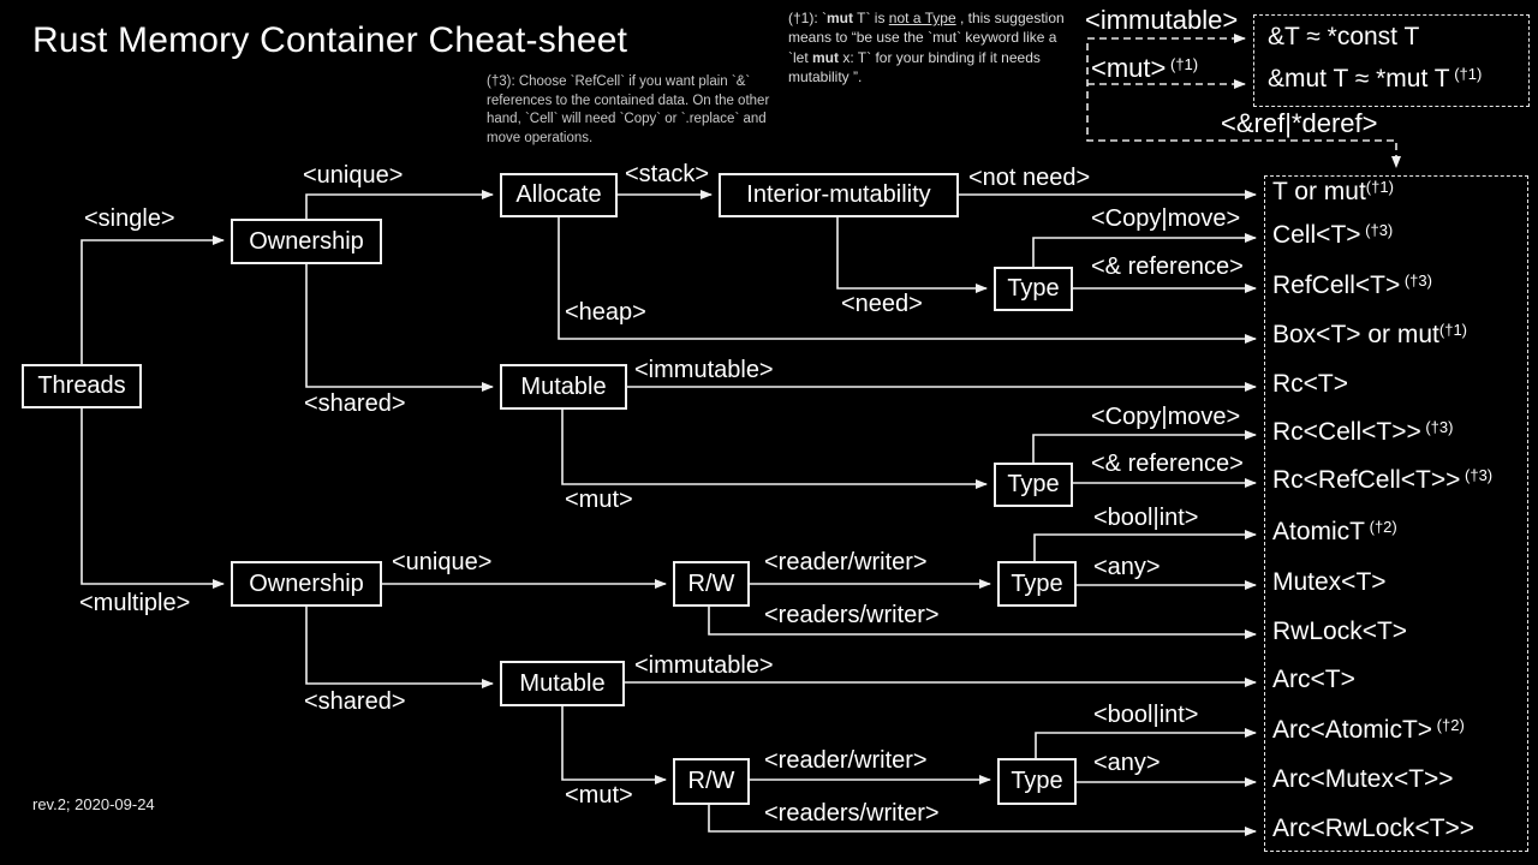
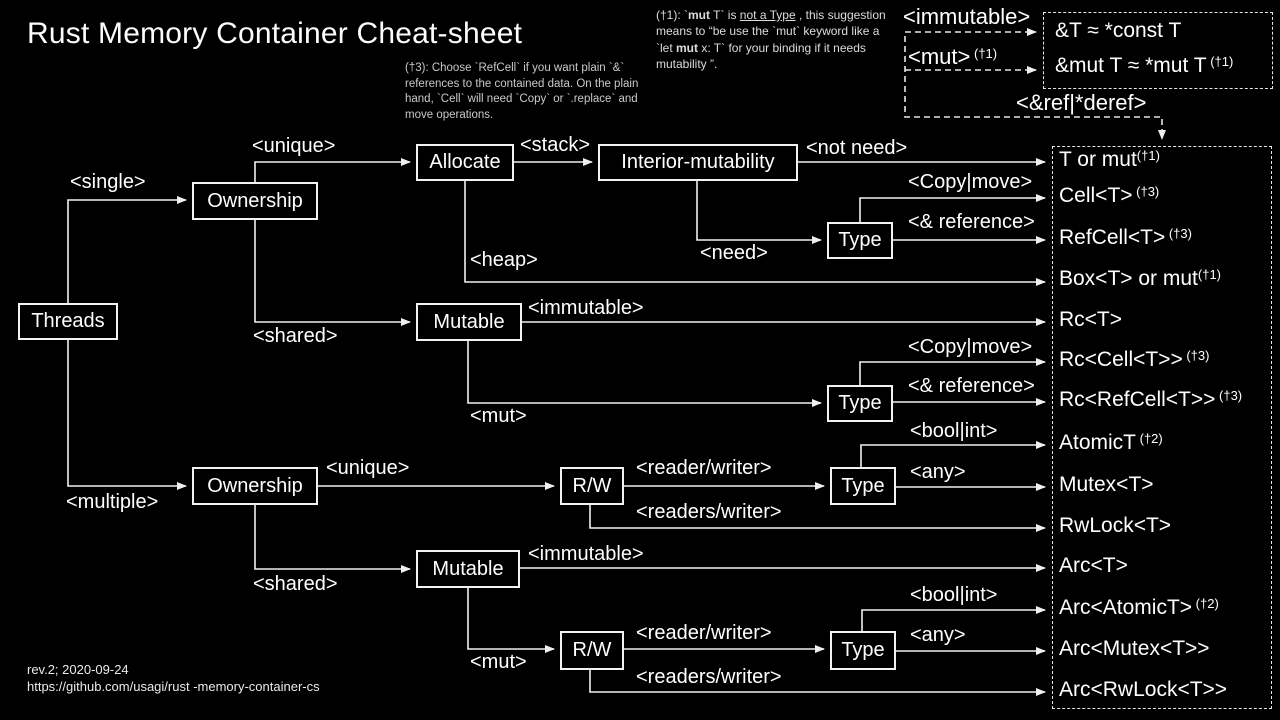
  Rust Memory Container Cheat-sheet
- (†3): Choose `RefCell` if you want plain `&` references to the contained data. On the other hand, `Cell` will need `Copy` or `.replace` and move operations.
+ (†3): Choose `RefCell` if you want plain `&` references to the contained data. On the plain hand, `Cell` will need `Copy` or `.replace` and move operations.
  (†1): `mut T` is not a Type , this suggestion means to “be use the `mut` keyword like a `let mut x: T` for your binding if it needs mutability ”.
  Threads
  Ownership
  Allocate
  Interior-mutability
  Type
  Mutable
  Type
  Ownership
  R/W
  Type
  Mutable
  R/W
  Type
  <single>
  <unique>
  <stack>
  <not need>
  <heap>
  <Copy|move>
  <& reference>
  <need>
  <shared>
  <immutable>
  <mut>
  <Copy|move>
  <& reference>
  <bool|int>
  <multiple>
  <unique>
  <reader/writer>
  <any>
  <readers/writer>
  <shared>
  <immutable>
  <mut>
  <reader/writer>
  <bool|int>
  <any>
  <readers/writer>
  <immutable>
  <mut> (†1)
  &T ≈ *const T
  &mut T ≈ *mut T (†1)
  <&ref|*deref>
  T or mut(†1)
  Cell<T> (†3)
  RefCell<T> (†3)
  Box<T> or mut(†1)
  Rc<T>
  Rc<Cell<T>> (†3)
  Rc<RefCell<T>> (†3)
  AtomicT (†2)
  Mutex<T>
  RwLock<T>
  Arc<T>
  Arc<AtomicT> (†2)
  Arc<Mutex<T>>
  Arc<RwLock<T>>
  rev.2; 2020-09-24
+ https://github.com/usagi/rust -memory-container-cs
